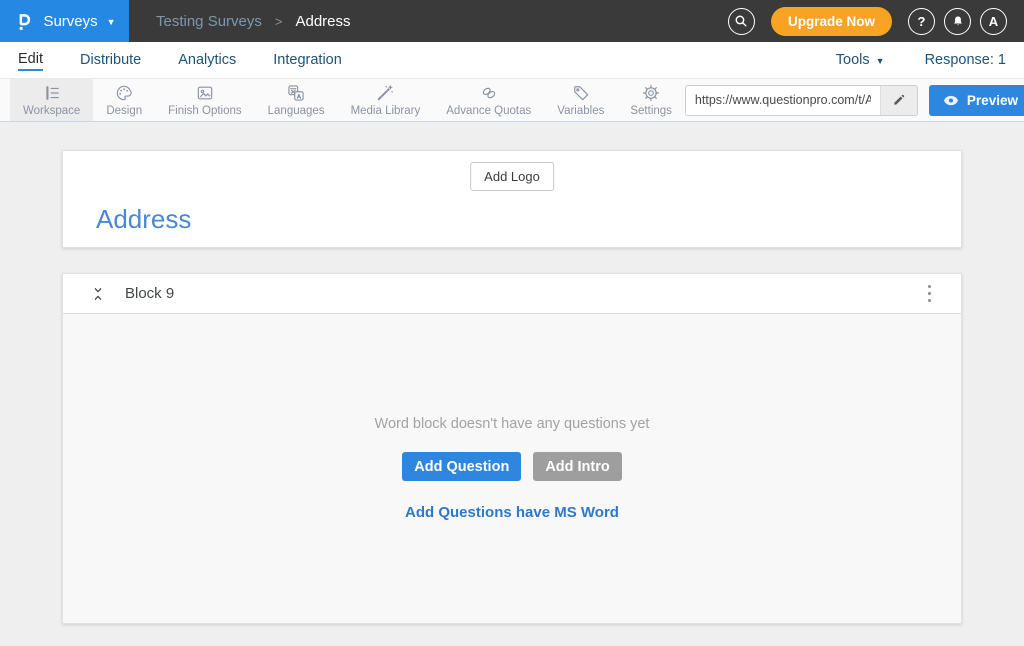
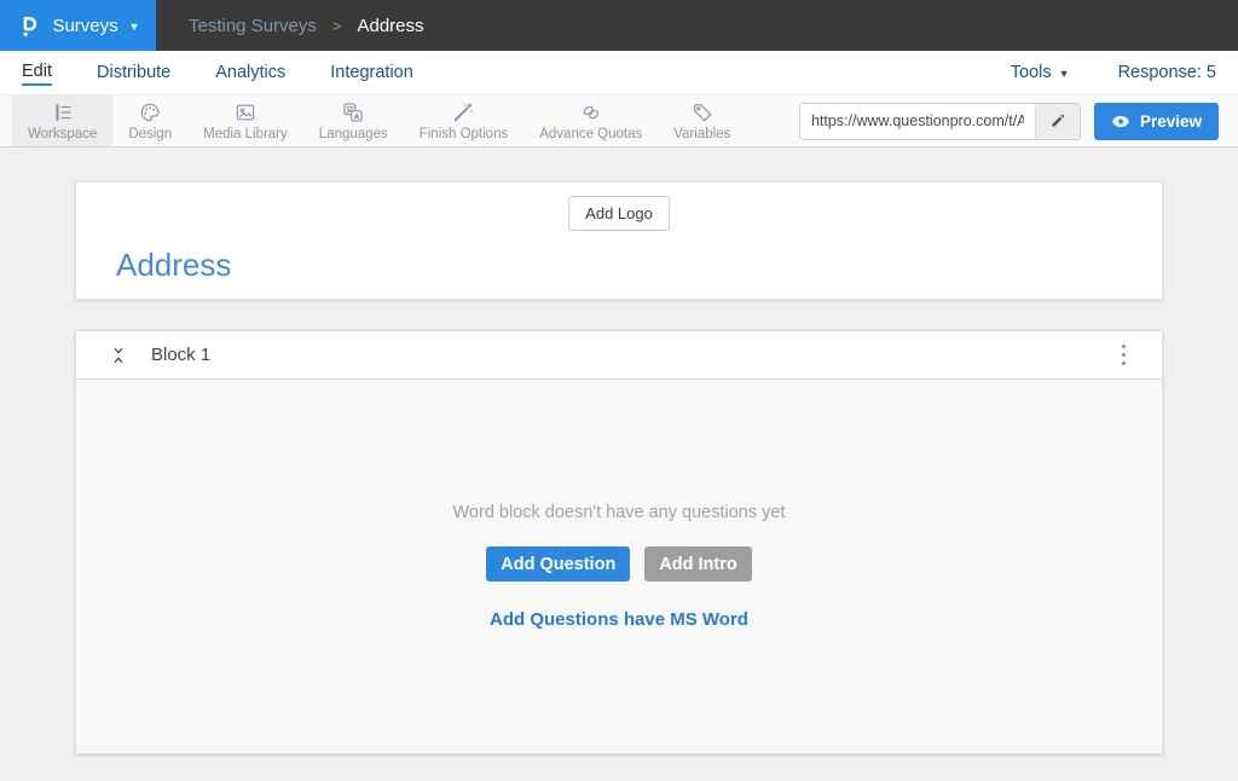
  Surveys
  ▼
  Testing Surveys
  >
  Address
- Upgrade Now
- ?
- A
  Edit
  Distribute
  Analytics
  Integration
  Tools
  ▼
- Response: 1
+ Response: 5
  Workspace
  Design
- Finish Options
+ Media Library
  Languages
- Media Library
+ Finish Options
  Advance Quotas
  Variables
- Settings
  https://www.questionpro.com/t/A
  Preview
  Add Logo
  Address
- Block 9
+ Block 1
  Word block doesn't have any questions yet
  Add Question
  Add Intro
  Add Questions have MS Word
